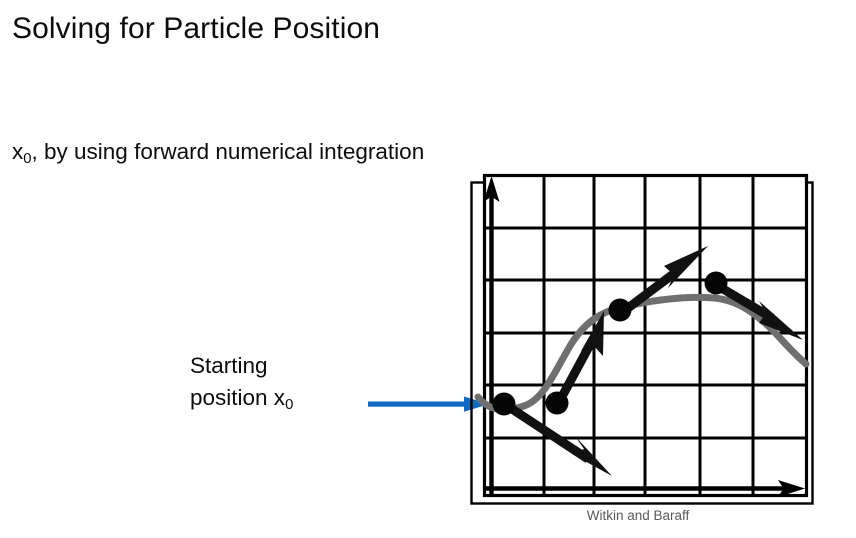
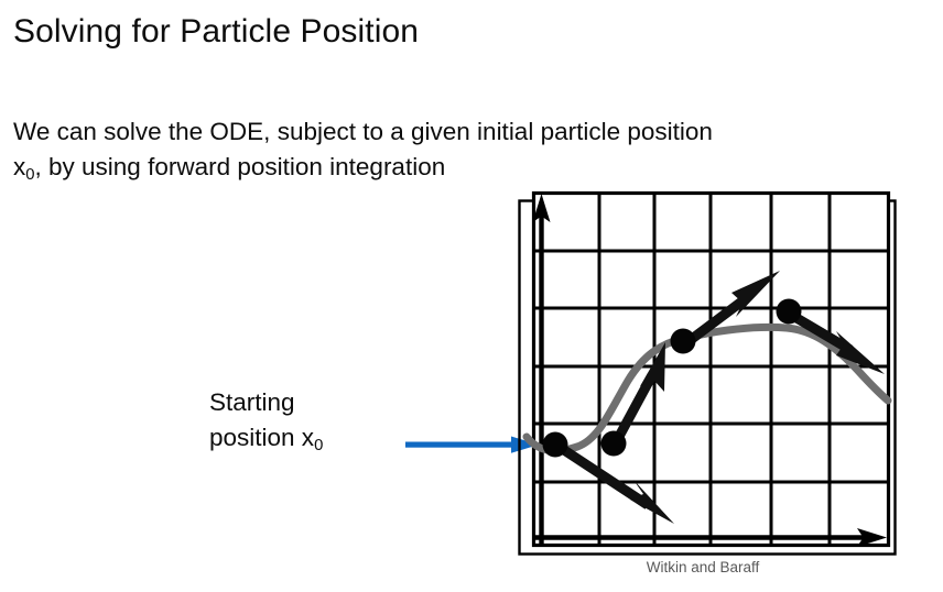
  Solving for Particle Position
+ We can solve the ODE, subject to a given initial particle position
- x0, by using forward numerical integration
+ x0, by using forward position integration
  Starting
  position x0
  Witkin and Baraff
